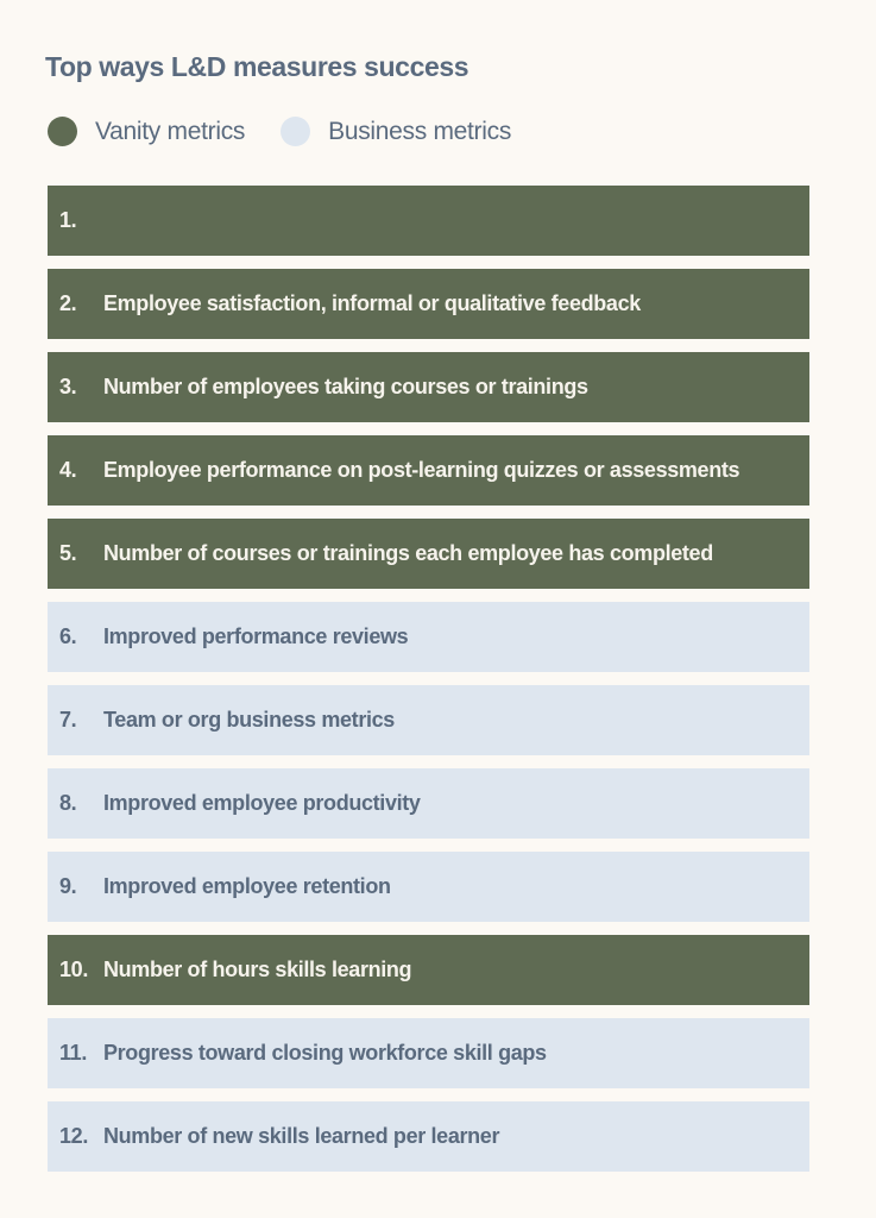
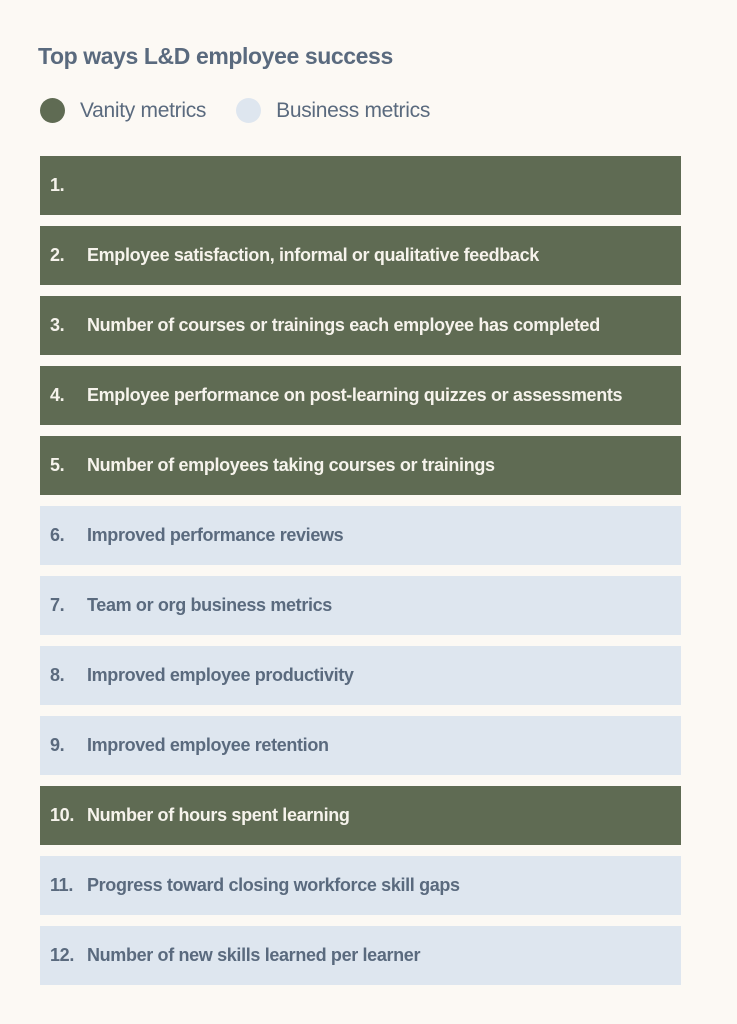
- Top ways L&D measures success
+ Top ways L&D employee success
  Vanity metrics
  Business metrics
  1.
  2.
  Employee satisfaction, informal or qualitative feedback
  3.
- Number of employees taking courses or trainings
+ Number of courses or trainings each employee has completed
  4.
  Employee performance on post-learning quizzes or assessments
  5.
- Number of courses or trainings each employee has completed
+ Number of employees taking courses or trainings
  6.
  Improved performance reviews
  7.
  Team or org business metrics
  8.
  Improved employee productivity
  9.
  Improved employee retention
  10.
- Number of hours skills learning
+ Number of hours spent learning
  11.
  Progress toward closing workforce skill gaps
  12.
  Number of new skills learned per learner
